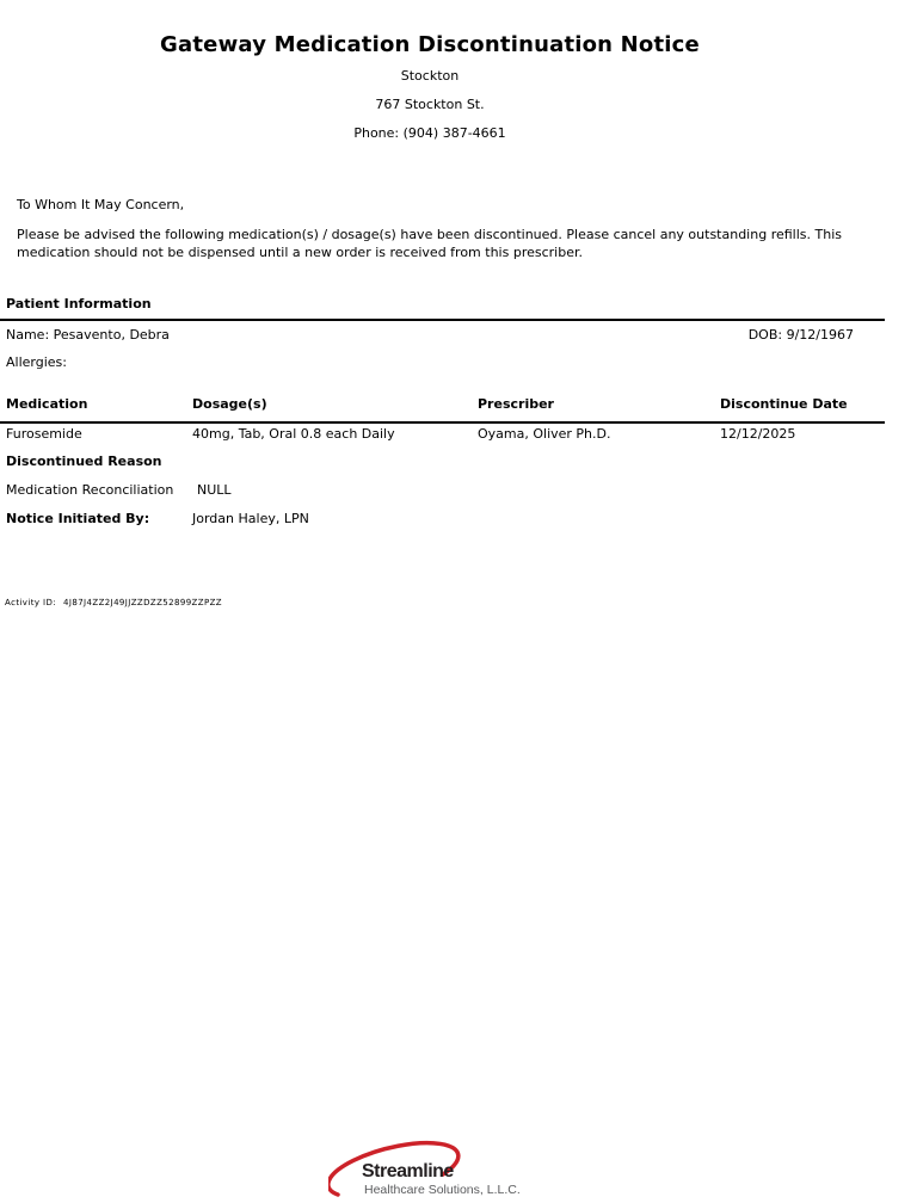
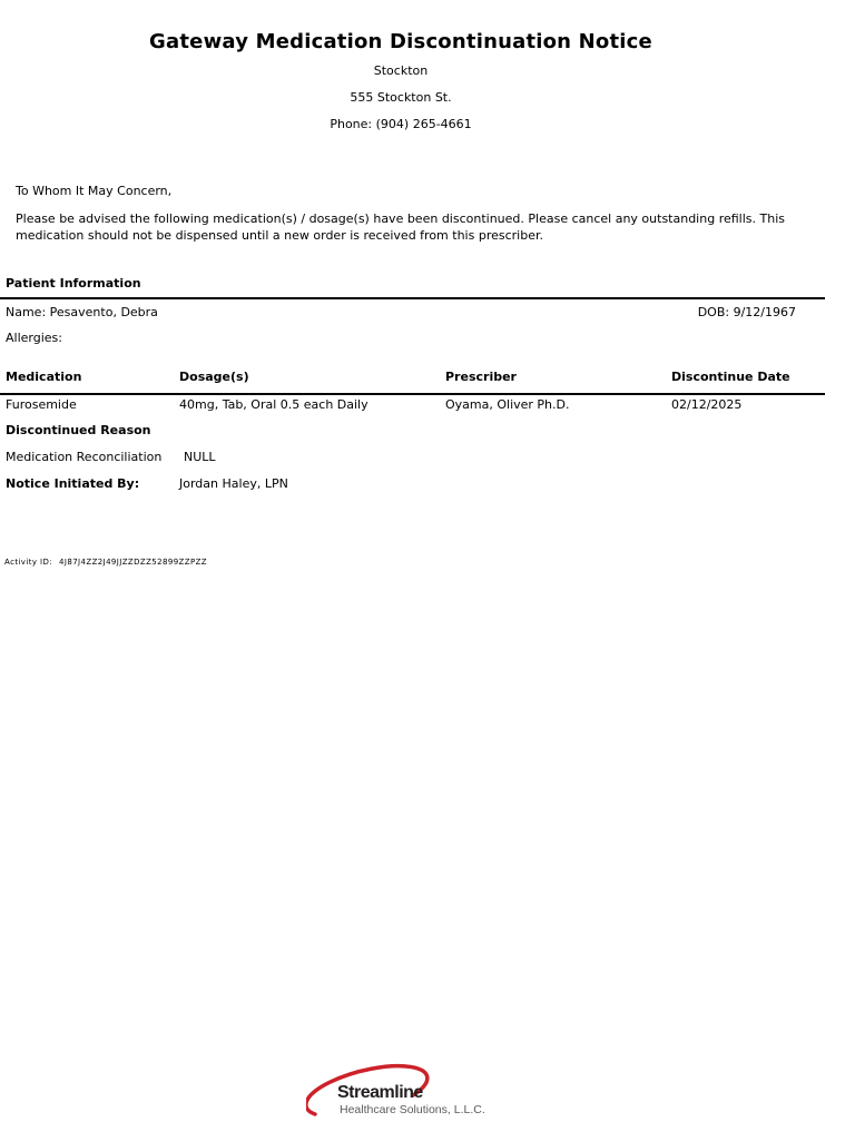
  Gateway Medication Discontinuation Notice
  Stockton
- 767 Stockton St.
+ 555 Stockton St.
- Phone: (904) 387-4661
+ Phone: (904) 265-4661
  To Whom It May Concern,
  Please be advised the following medication(s) / dosage(s) have been discontinued. Please cancel any outstanding refills. This medication should not be dispensed until a new order is received from this prescriber.
  Patient Information
  Name: Pesavento, Debra
  DOB: 9/12/1967
  Allergies:
  Medication
  Dosage(s)
  Prescriber
  Discontinue Date
  Furosemide
- 40mg, Tab, Oral 0.8 each Daily
+ 40mg, Tab, Oral 0.5 each Daily
  Oyama, Oliver Ph.D.
- 12/12/2025
+ 02/12/2025
  Discontinued Reason
  Medication Reconciliation
  NULL
  Notice Initiated By:
  Jordan Haley, LPN
  Activity ID: 4J87J4ZZ2J49JJZZDZZ52899ZZPZZ
  Streamline
  Healthcare Solutions, L.L.C.
